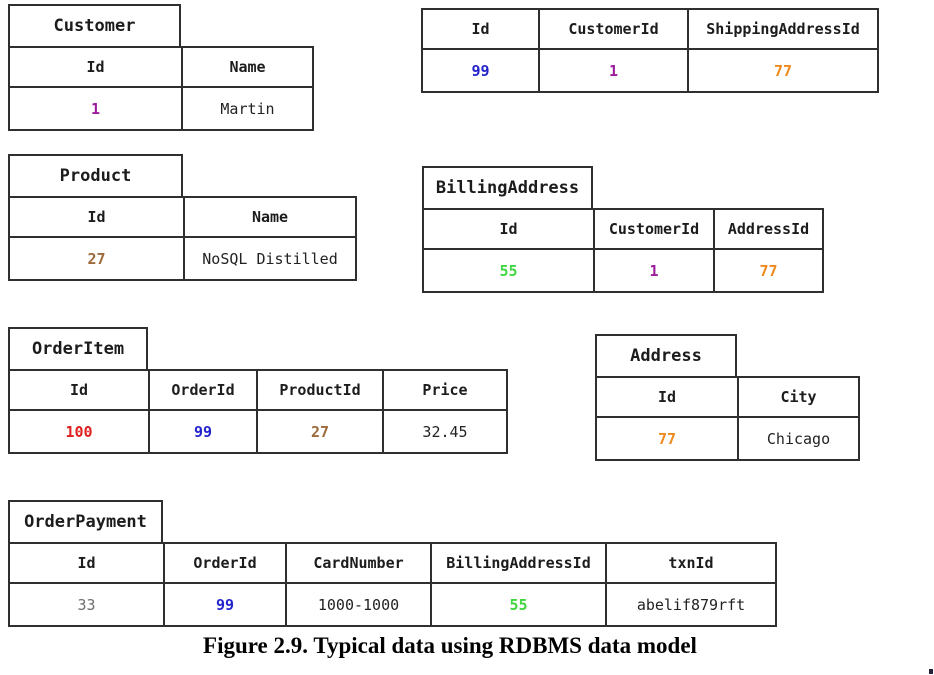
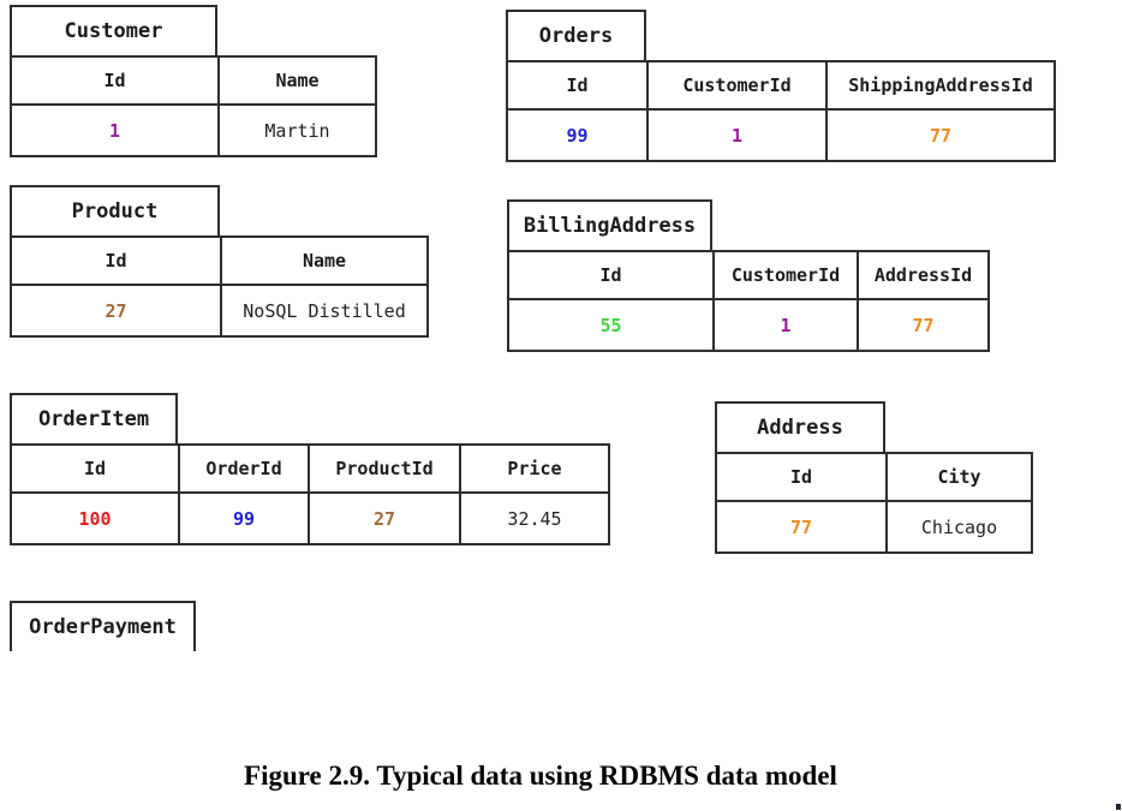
  Customer
  Id	Name
  1	Martin
+ Orders
  Id	CustomerId	ShippingAddressId
  99	1	77
  Product
  Id	Name
  27	NoSQL Distilled
  BillingAddress
  Id	CustomerId	AddressId
  55	1	77
  OrderItem
  Id	OrderId	ProductId	Price
  100	99	27	32.45
  Address
  Id	City
  77	Chicago
  OrderPayment
- Id	OrderId	CardNumber	BillingAddressId	txnId
- 33	99	1000-1000	55	abelif879rft
  Figure 2.9. Typical data using RDBMS data model
